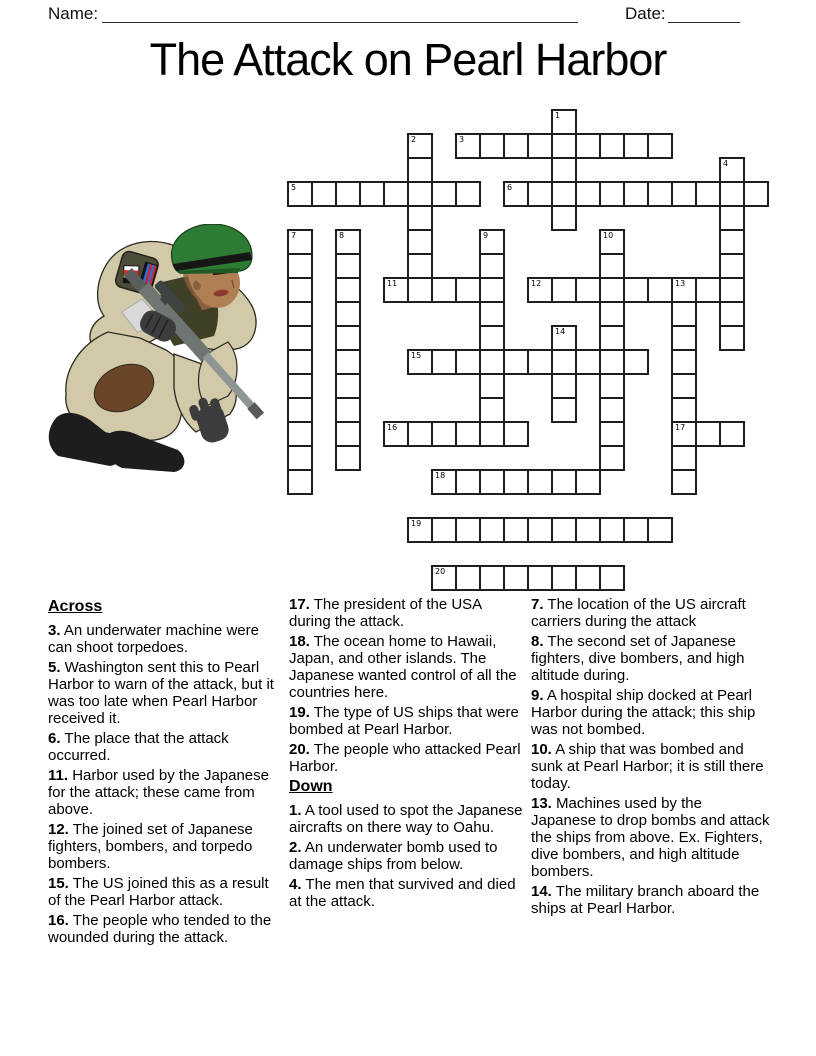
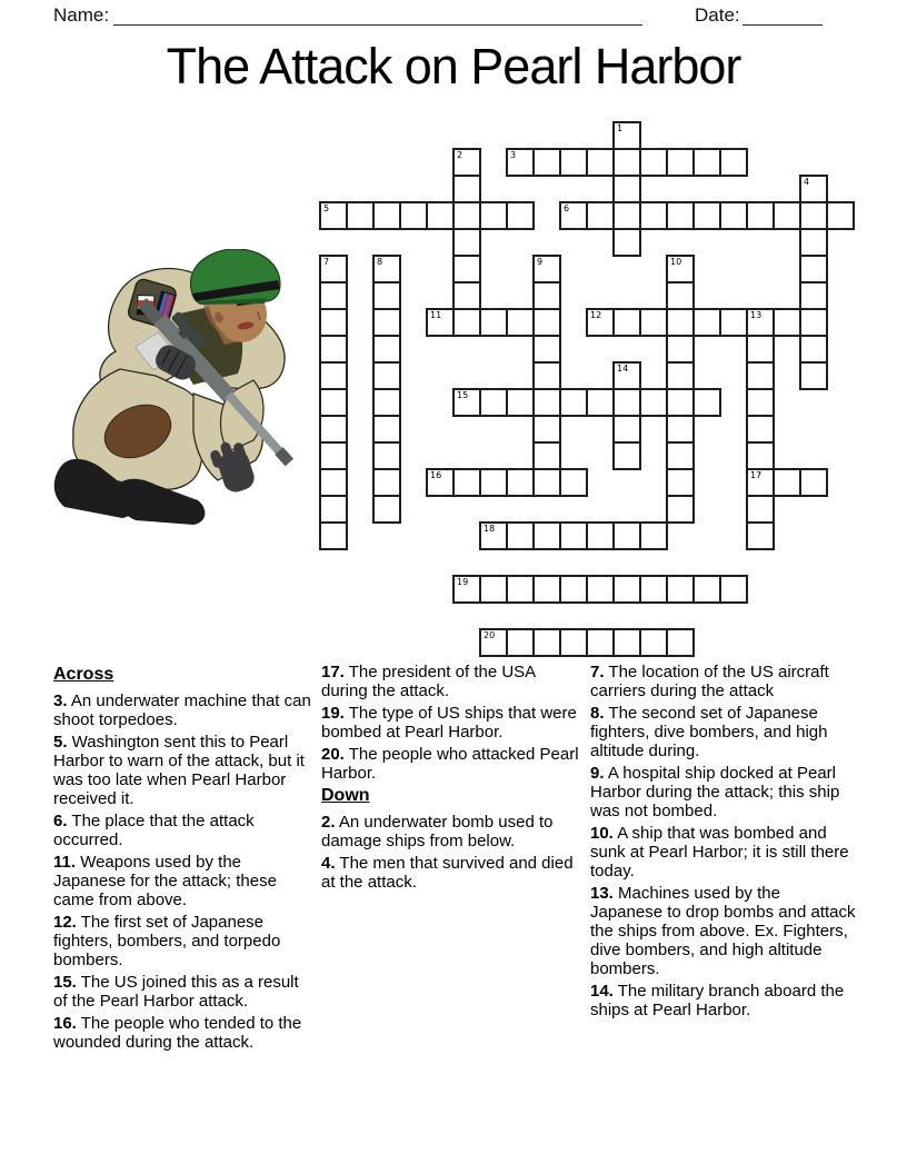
  Name:
  Date:
  The Attack on Pearl Harbor
  1
  2
  3
  4
  5
  6
  7
  8
  9
  10
  11
  12
  13
  17
  14
  15
  16
  18
  19
  20
  Across
- 3. An underwater machine were can shoot torpedoes.
+ 3. An underwater machine that can shoot torpedoes.
  5. Washington sent this to Pearl Harbor to warn of the attack, but it was too late when Pearl Harbor received it.
  6. The place that the attack occurred.
- 11. Harbor used by the Japanese for the attack; these came from above.
+ 11. Weapons used by the Japanese for the attack; these came from above.
- 12. The joined set of Japanese fighters, bombers, and torpedo bombers.
+ 12. The first set of Japanese fighters, bombers, and torpedo bombers.
  15. The US joined this as a result of the Pearl Harbor attack.
  16. The people who tended to the wounded during the attack.
  17. The president of the USA during the attack.
- 18. The ocean home to Hawaii, Japan, and other islands. The Japanese wanted control of all the countries here.
  19. The type of US ships that were bombed at Pearl Harbor.
  20. The people who attacked Pearl Harbor.
  Down
- 1. A tool used to spot the Japanese aircrafts on there way to Oahu.
  2. An underwater bomb used to damage ships from below.
  4. The men that survived and died at the attack.
  7. The location of the US aircraft carriers during the attack
  8. The second set of Japanese fighters, dive bombers, and high altitude during.
  9. A hospital ship docked at Pearl Harbor during the attack; this ship was not bombed.
  10. A ship that was bombed and sunk at Pearl Harbor; it is still there today.
  13. Machines used by the Japanese to drop bombs and attack the ships from above. Ex. Fighters, dive bombers, and high altitude bombers.
  14. The military branch aboard the ships at Pearl Harbor.
